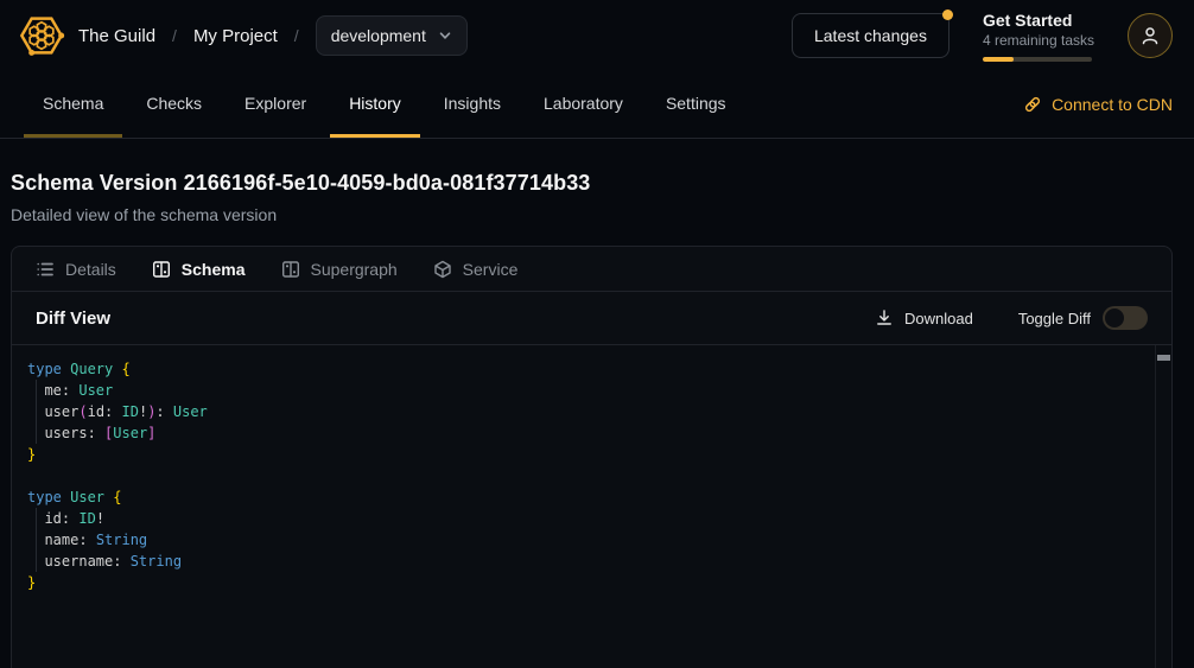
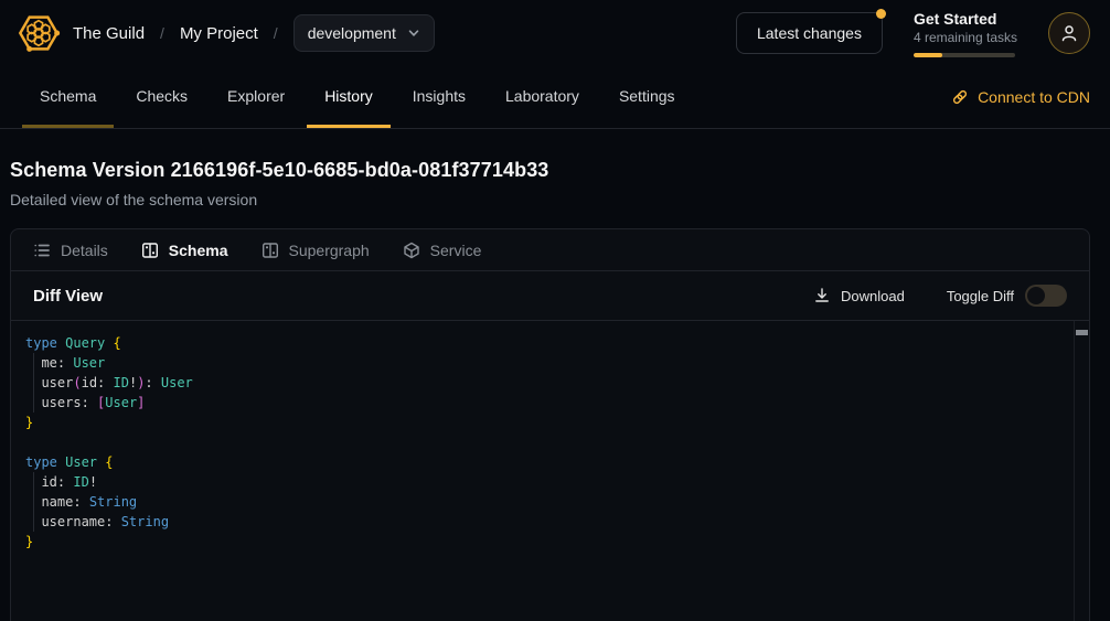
  The Guild
  /
  My Project
  /
  development
  Latest changes
  Get Started
  4 remaining tasks
  Schema
  Checks
  Explorer
  History
  Insights
  Laboratory
  Settings
  Connect to CDN
- Schema Version 2166196f-5e10-4059-bd0a-081f37714b33
+ Schema Version 2166196f-5e10-6685-bd0a-081f37714b33
  Detailed view of the schema version
  Details
  Schema
  Supergraph
  Service
  Diff View
  Download
  Toggle Diff
  type Query {
  me: User
  user(id: ID!): User
  users: [User]
  }
  type User {
  id: ID!
  name: String
  username: String
  }
